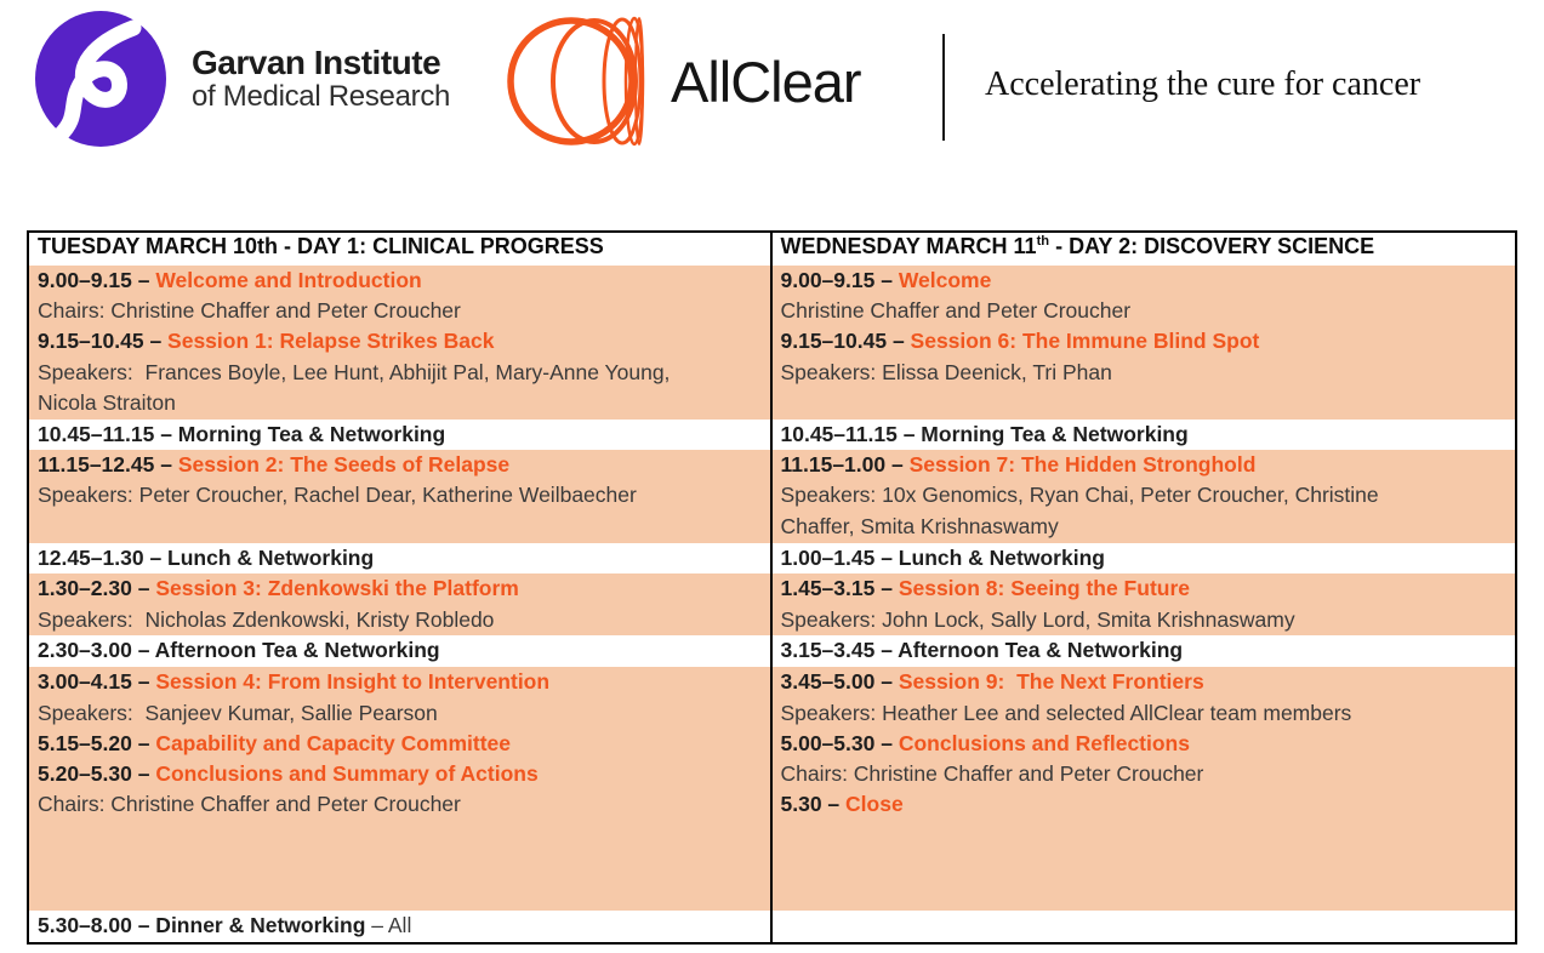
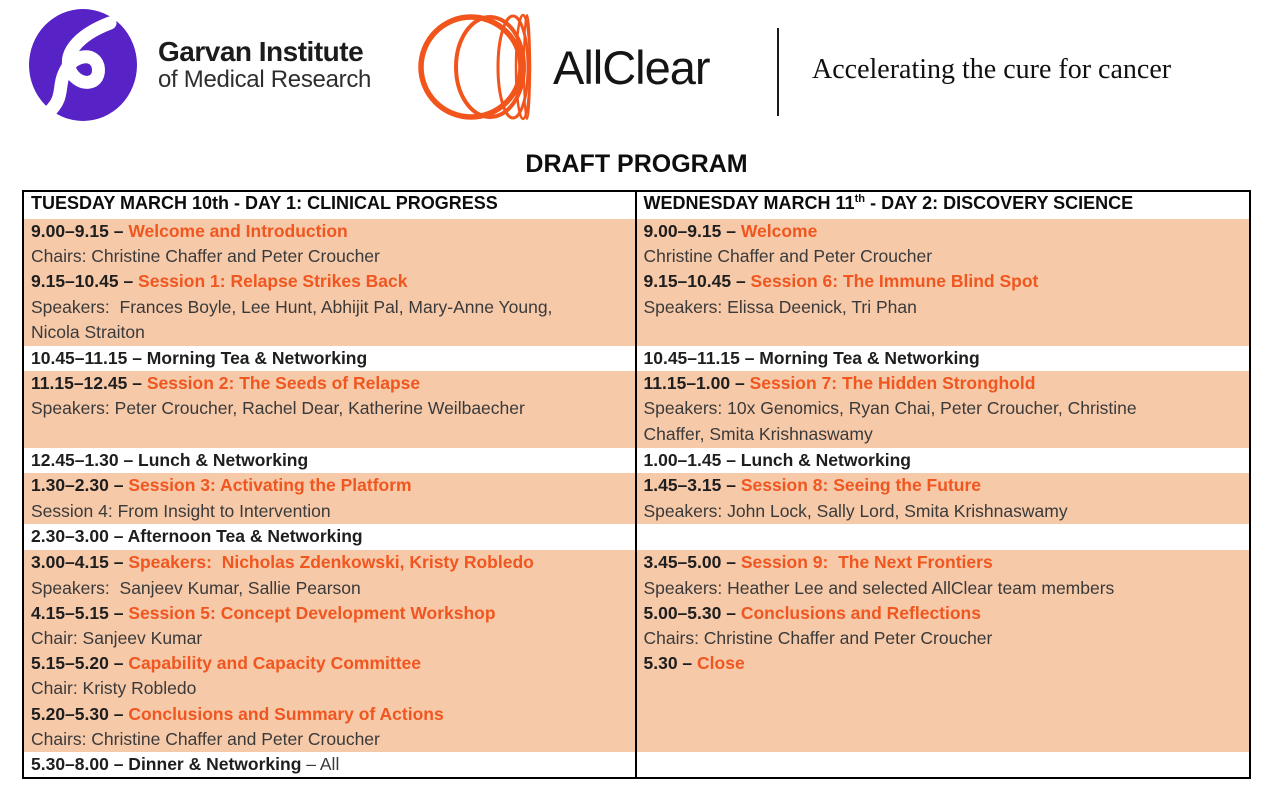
  Garvan Institute
  of Medical Research
  AllClear
  Accelerating the cure for cancer
+ DRAFT PROGRAM
  TUESDAY MARCH 10th - DAY 1: CLINICAL PROGRESS
  WEDNESDAY MARCH 11th - DAY 2: DISCOVERY SCIENCE
  9.00–9.15 – Welcome and Introduction
  Chairs: Christine Chaffer and Peter Croucher
  9.15–10.45 – Session 1: Relapse Strikes Back
  Speakers: Frances Boyle, Lee Hunt, Abhijit Pal, Mary-Anne Young,
  Nicola Straiton
  9.00–9.15 – Welcome
  Christine Chaffer and Peter Croucher
  9.15–10.45 – Session 6: The Immune Blind Spot
  Speakers: Elissa Deenick, Tri Phan
  10.45–11.15 – Morning Tea & Networking
  10.45–11.15 – Morning Tea & Networking
  11.15–12.45 – Session 2: The Seeds of Relapse
  Speakers: Peter Croucher, Rachel Dear, Katherine Weilbaecher
  11.15–1.00 – Session 7: The Hidden Stronghold
  Speakers: 10x Genomics, Ryan Chai, Peter Croucher, Christine
  Chaffer, Smita Krishnaswamy
  12.45–1.30 – Lunch & Networking
  1.00–1.45 – Lunch & Networking
- 1.30–2.30 – Session 3: Zdenkowski the Platform
+ 1.30–2.30 – Session 3: Activating the Platform
- Speakers: Nicholas Zdenkowski, Kristy Robledo
+ Session 4: From Insight to Intervention
  1.45–3.15 – Session 8: Seeing the Future
  Speakers: John Lock, Sally Lord, Smita Krishnaswamy
  2.30–3.00 – Afternoon Tea & Networking
- 3.15–3.45 – Afternoon Tea & Networking
- 3.00–4.15 – Session 4: From Insight to Intervention
+ 3.00–4.15 – Speakers: Nicholas Zdenkowski, Kristy Robledo
  Speakers: Sanjeev Kumar, Sallie Pearson
+ 4.15–5.15 – Session 5: Concept Development Workshop
+ Chair: Sanjeev Kumar
  5.15–5.20 – Capability and Capacity Committee
+ Chair: Kristy Robledo
  5.20–5.30 – Conclusions and Summary of Actions
  Chairs: Christine Chaffer and Peter Croucher
  3.45–5.00 – Session 9: The Next Frontiers
  Speakers: Heather Lee and selected AllClear team members
  5.00–5.30 – Conclusions and Reflections
  Chairs: Christine Chaffer and Peter Croucher
  5.30 – Close
  5.30–8.00 – Dinner & Networking – All
